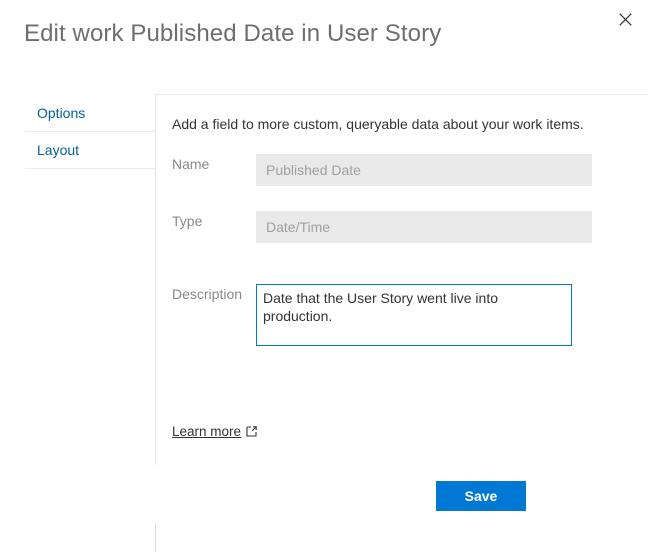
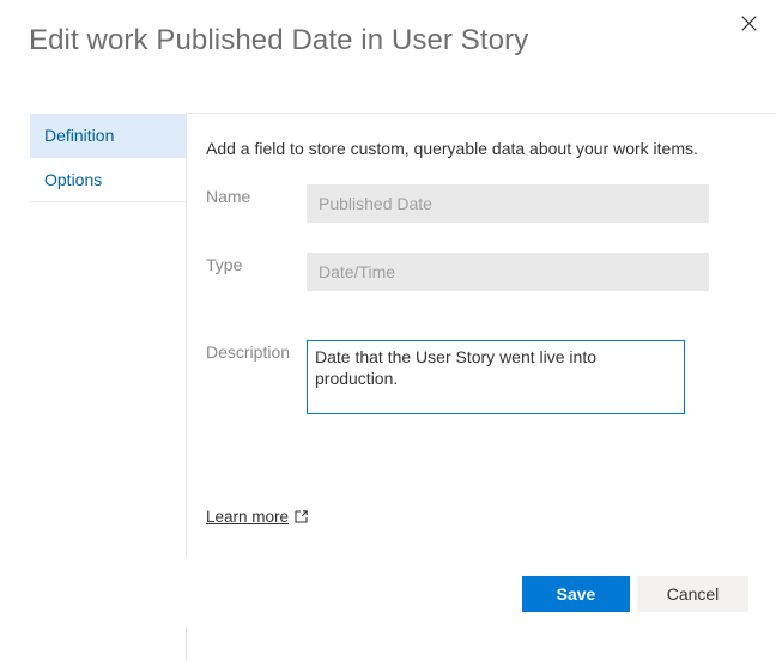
  Edit work Published Date in User Story
+ Definition
  Options
- Layout
- Add a field to more custom, queryable data about your work items.
+ Add a field to store custom, queryable data about your work items.
  Name
  Published Date
  Type
  Date/Time
  Description
  Learn more
  Save
+ Cancel
